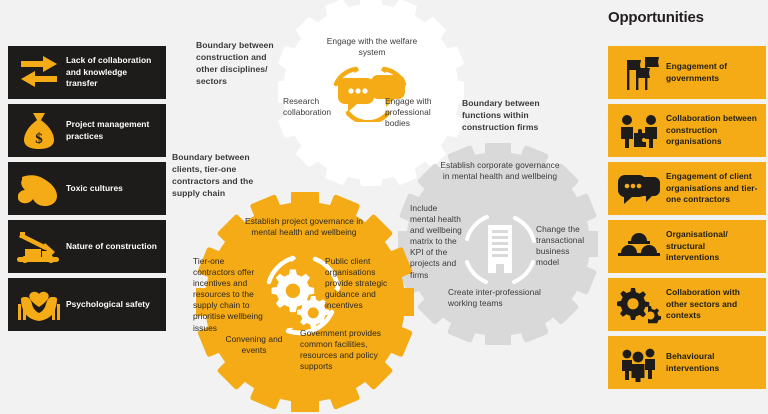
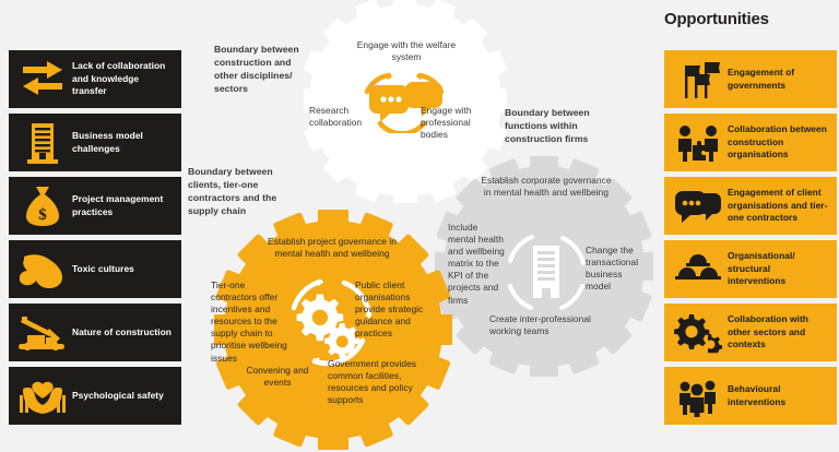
  Engage with the welfare system
  Research collaboration
  Engage with professional bodies
  Establish project governance in mental health and wellbeing
  Tier-one contractors offer incentives and resources to the supply chain to prioritise wellbeing issues
- Public client organisations provide strategic guidance and incentives
+ Public client organisations provide strategic guidance and practices
  Convening and events
  Government provides common facilities, resources and policy supports
  Establish corporate governance in mental health and wellbeing
  Include mental health and wellbeing matrix to the KPI of the projects and firms
  Change the transactional business model
  Create inter-professional working teams
  Boundary between construction and other disciplines/ sectors
  Boundary between clients, tier-one contractors and the supply chain
  Boundary between functions within construction firms
  Opportunities
  Lack of collaboration and knowledge transfer
+ Business model challenges
  $
  Project management practices
  Toxic cultures
  Nature of construction
  Psychological safety
  Engagement of governments
  Collaboration between construction organisations
  Engagement of client organisations and tier-one contractors
  Organisational/ structural interventions
  Collaboration with other sectors and contexts
  Behavioural interventions
